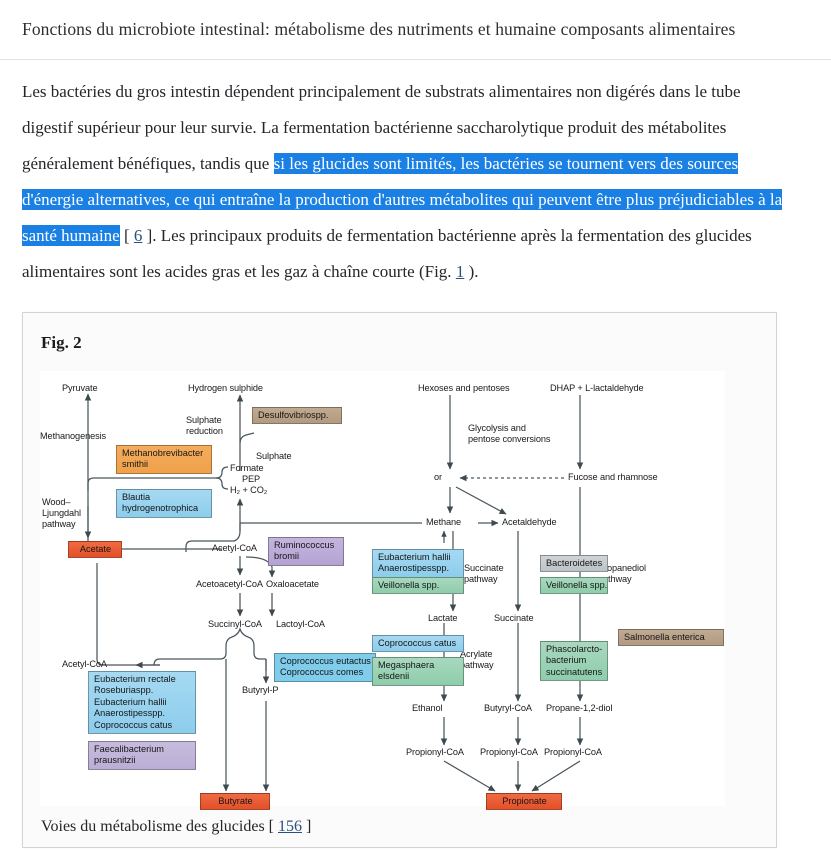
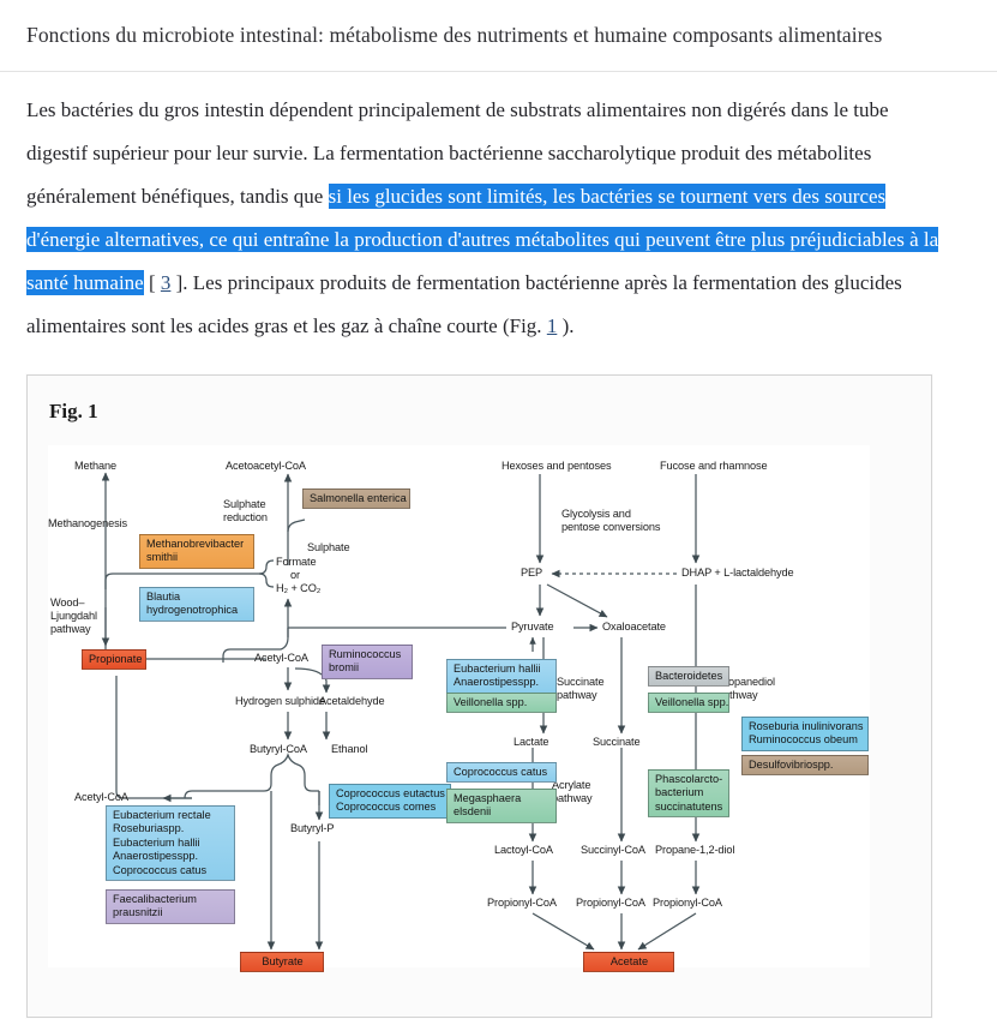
  Fonctions du microbiote intestinal: métabolisme des nutriments et humaine composants alimentaires
- Les bactéries du gros intestin dépendent principalement de substrats alimentaires non digérés dans le tube digestif supérieur pour leur survie. La fermentation bactérienne saccharolytique produit des métabolites généralement bénéfiques, tandis que si les glucides sont limités, les bactéries se tournent vers des sources d'énergie alternatives, ce qui entraîne la production d'autres métabolites qui peuvent être plus préjudiciables à la santé humaine [ 6 ]. Les principaux produits de fermentation bactérienne après la fermentation des glucides alimentaires sont les acides gras et les gaz à chaîne courte (Fig. 1 ).
+ Les bactéries du gros intestin dépendent principalement de substrats alimentaires non digérés dans le tube digestif supérieur pour leur survie. La fermentation bactérienne saccharolytique produit des métabolites généralement bénéfiques, tandis que si les glucides sont limités, les bactéries se tournent vers des sources d'énergie alternatives, ce qui entraîne la production d'autres métabolites qui peuvent être plus préjudiciables à la santé humaine [ 3 ]. Les principaux produits de fermentation bactérienne après la fermentation des glucides alimentaires sont les acides gras et les gaz à chaîne courte (Fig. 1 ).
- Fig. 2
+ Fig. 1
- Pyruvate
+ Methane
- Hydrogen sulphide
+ Acetoacetyl-CoA
  Hexoses and pentoses
- DHAP + L-lactaldehyde
+ Fucose and rhamnose
  Methanogenesis
  Sulphate
  reduction
  Glycolysis and
  pentose conversions
  Sulphate
  Formate
- PEP
+ or
  H₂ + CO₂
  Wood–
  Ljungdahl
  pathway
- or
+ PEP
- Fucose and rhamnose
+ DHAP + L-lactaldehyde
- Methane
+ Pyruvate
- Acetaldehyde
+ Oxaloacetate
  Acetyl-CoA
- Acetoacetyl-CoA
+ Hydrogen sulphide
- Oxaloacetate
+ Acetaldehyde
- Succinyl-CoA
+ Butyryl-CoA
- Lactoyl-CoA
+ Ethanol
  Acetyl-CoA
  Butyryl-P
  Lactate
  Succinate
  Succinate
  pathway
  Acrylate
  athway
  opanediol
  thway
- Ethanol
+ Lactoyl-CoA
- Butyryl-CoA
+ Succinyl-CoA
  Propane-1,2-diol
  Propionyl-CoA
  Propionyl-CoA
  Propionyl-CoA
- Desulfovibriospp.
+ Salmonella enterica
  Methanobrevibacter
  smithii
  Blautia
  hydrogenotrophica
  Ruminococcus
  bromii
  Eubacterium rectale
  Roseburiaspp.
  Eubacterium hallii
  Anaerostipesspp.
  Coprococcus catus
  Faecalibacterium
  prausnitzii
  Coprococcus eutactus
  Coprococcus comes
  Eubacterium hallii
  Anaerostipesspp.
  Veillonella spp.
  Coprococcus catus
  Megasphaera
  elsdenii
  Bacteroidetes
  Veillonella spp.
  Phascolarcto-
  bacterium
  succinatutens
+ Roseburia inulinivorans
+ Ruminococcus obeum
- Salmonella enterica
+ Desulfovibriospp.
- Acetate
+ Propionate
  Butyrate
- Propionate
+ Acetate
- Voies du métabolisme des glucides [ 156 ]
